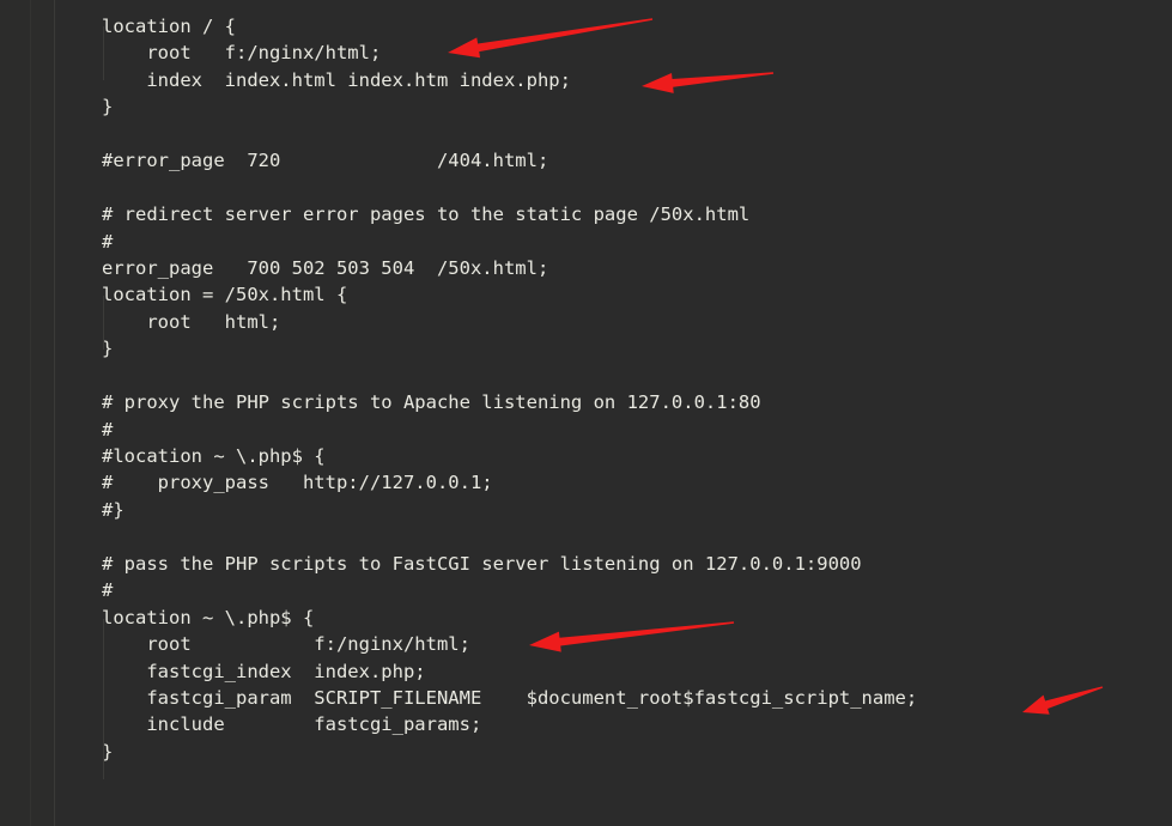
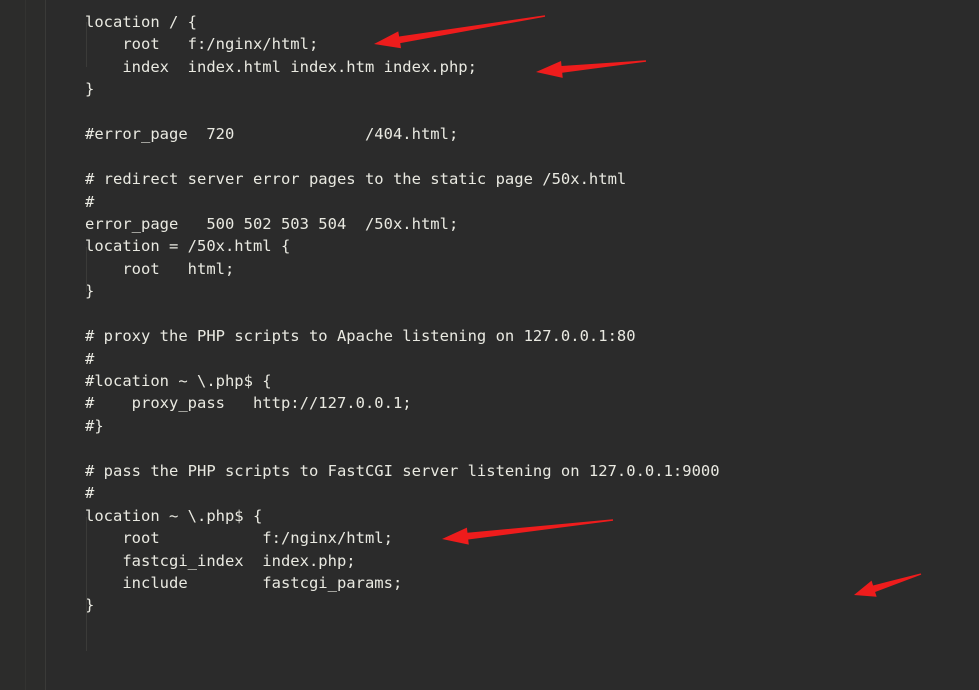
  location / {
  root f:/nginx/html;
  index index.html index.htm index.php;
  }
  #error_page 720 /404.html;
  # redirect server error pages to the static page /50x.html
  #
- error_page 700 502 503 504 /50x.html;
+ error_page 500 502 503 504 /50x.html;
  location = /50x.html {
  root html;
  }
  # proxy the PHP scripts to Apache listening on 127.0.0.1:80
  #
  #location ~ \.php$ {
  # proxy_pass http://127.0.0.1;
  #}
  # pass the PHP scripts to FastCGI server listening on 127.0.0.1:9000
  #
  location ~ \.php$ {
  root f:/nginx/html;
  fastcgi_index index.php;
- fastcgi_param SCRIPT_FILENAME $document_root$fastcgi_script_name;
  include fastcgi_params;
  }
